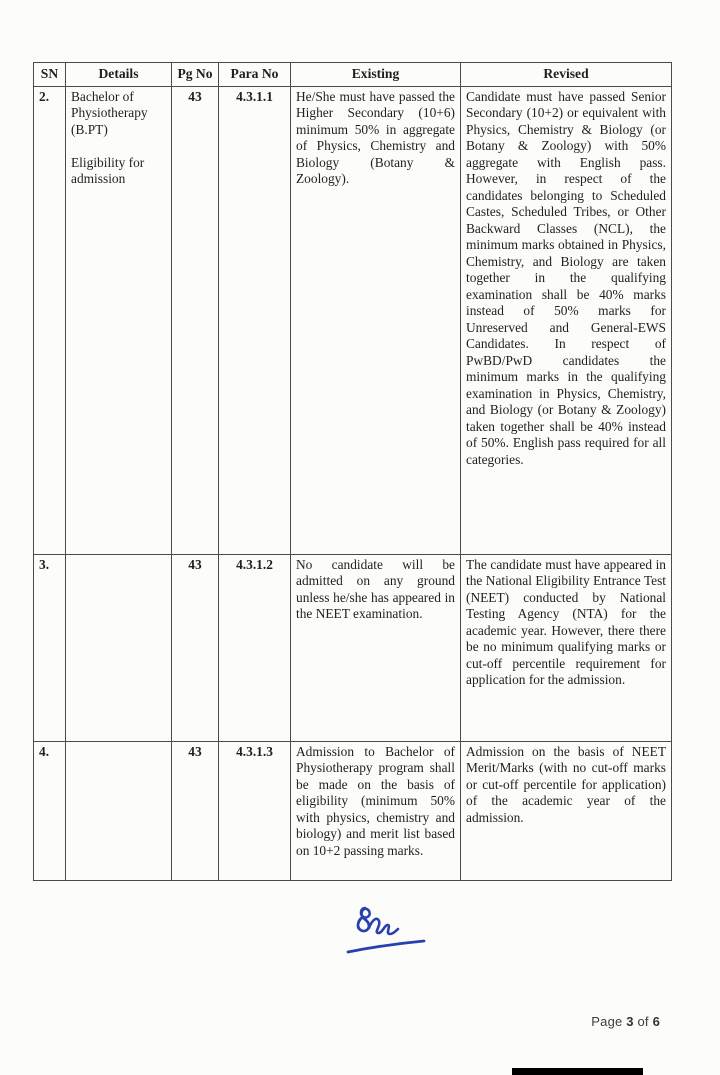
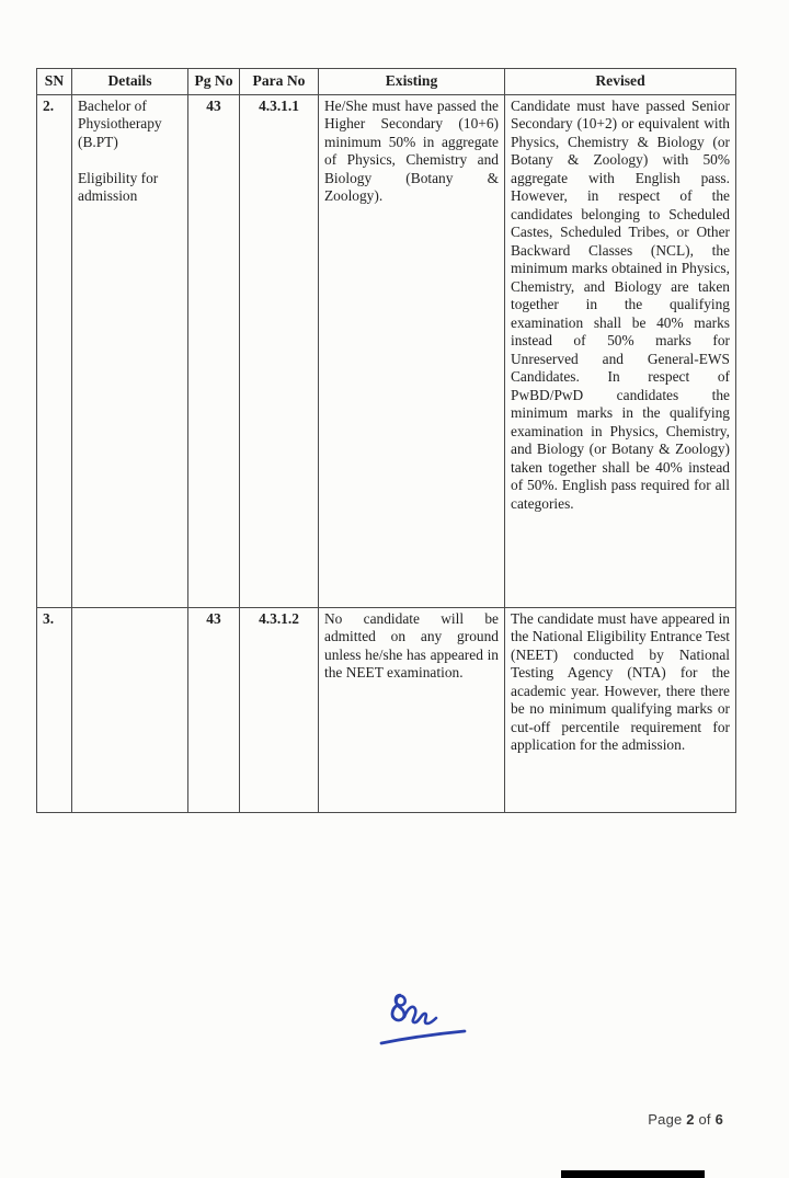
  SN	Details	Pg No	Para No	Existing	Revised
  2.	Bachelor of Physiotherapy (B.PT) Eligibility for admission	43	4.3.1.1	He/She must have passed the Higher Secondary (10+6) minimum 50% in aggregate of Physics, Chemistry and Biology (Botany & Zoology).	Candidate must have passed Senior Secondary (10+2) or equivalent with Physics, Chemistry & Biology (or Botany & Zoology) with 50% aggregate with English pass. However, in respect of the candidates belonging to Scheduled Castes, Scheduled Tribes, or Other Backward Classes (NCL), the minimum marks obtained in Physics, Chemistry, and Biology are taken together in the qualifying examination shall be 40% marks instead of 50% marks for Unreserved and General-EWS Candidates. In respect of PwBD/PwD candidates the minimum marks in the qualifying examination in Physics, Chemistry, and Biology (or Botany & Zoology) taken together shall be 40% instead of 50%. English pass required for all categories.
  3.		43	4.3.1.2	No candidate will be admitted on any ground unless he/she has appeared in the NEET examination.	The candidate must have appeared in the National Eligibility Entrance Test (NEET) conducted by National Testing Agency (NTA) for the academic year. However, there there be no minimum qualifying marks or cut-off percentile requirement for application for the admission.
- 4.		43	4.3.1.3	Admission to Bachelor of Physiotherapy program shall be made on the basis of eligibility (minimum 50% with physics, chemistry and biology) and merit list based on 10+2 passing marks.	Admission on the basis of NEET Merit/Marks (with no cut-off marks or cut-off percentile for application) of the academic year of the admission.
- Page 3 of 6
+ Page 2 of 6
